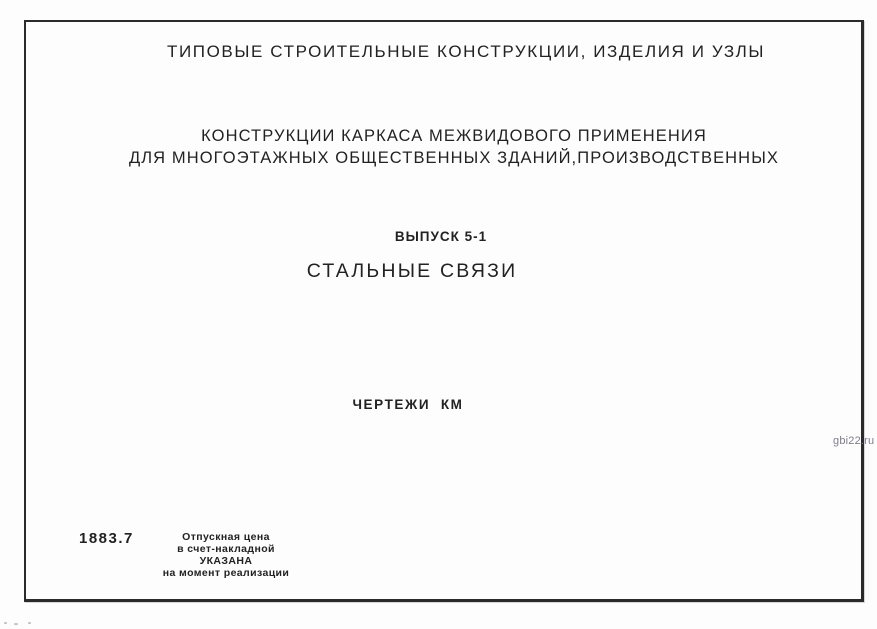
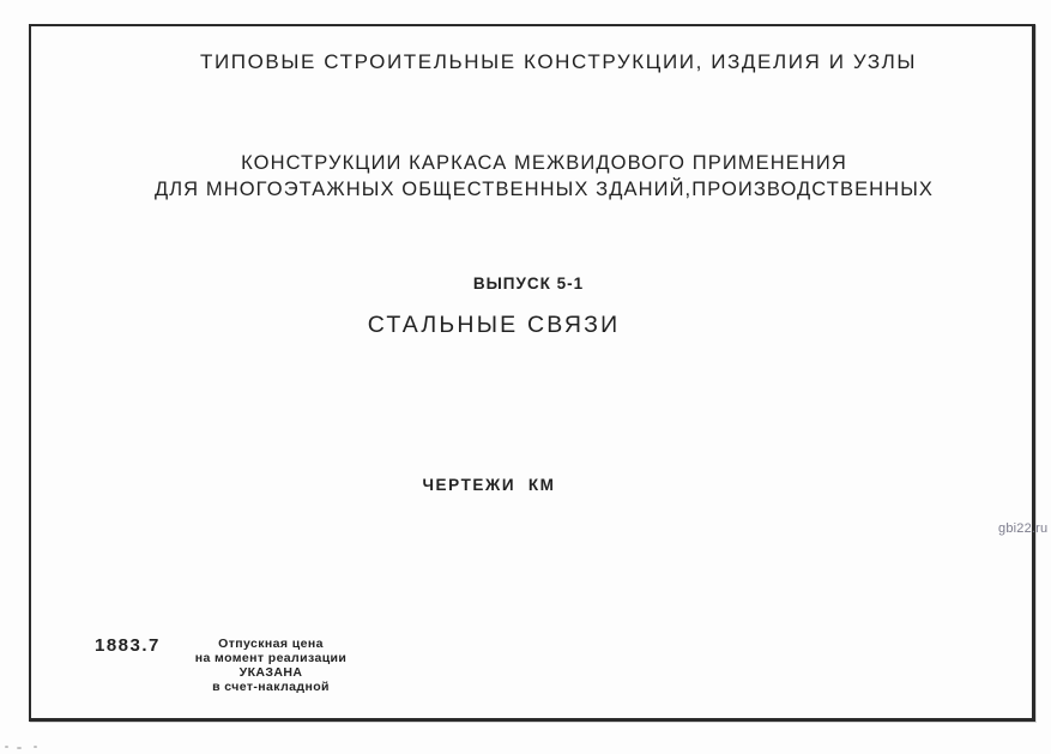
  ТИПОВЫЕ СТРОИТЕЛЬНЫЕ КОНСТРУКЦИИ, ИЗДЕЛИЯ И УЗЛЫ
  КОНСТРУКЦИИ КАРКАСА МЕЖВИДОВОГО ПРИМЕНЕНИЯ
  ДЛЯ МНОГОЭТАЖНЫХ ОБЩЕСТВЕННЫХ ЗДАНИЙ,ПРОИЗВОДСТВЕННЫХ
  ВЫПУСК 5-1
  СТАЛЬНЫЕ СВЯЗИ
  ЧЕРТЕЖИ КМ
  1883.7
  Отпускная цена
- в счет-накладной
+ на момент реализации
  УКАЗАНА
- на момент реализации
+ в счет-накладной
  gbi22.ru
